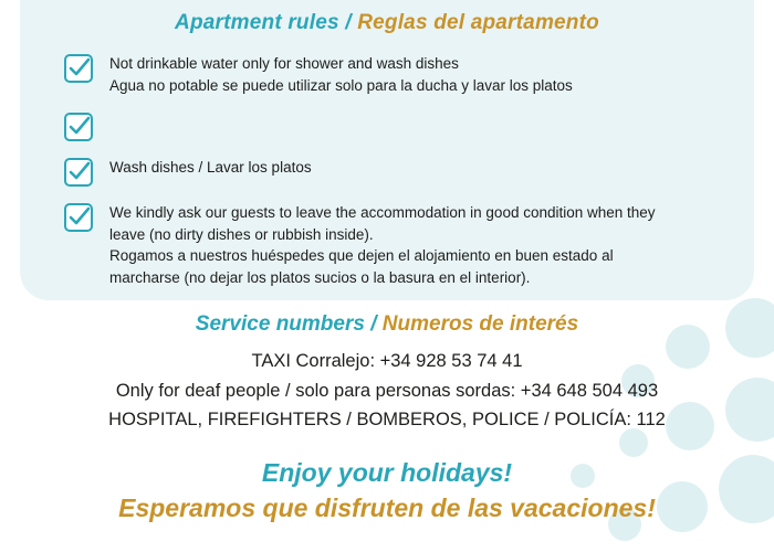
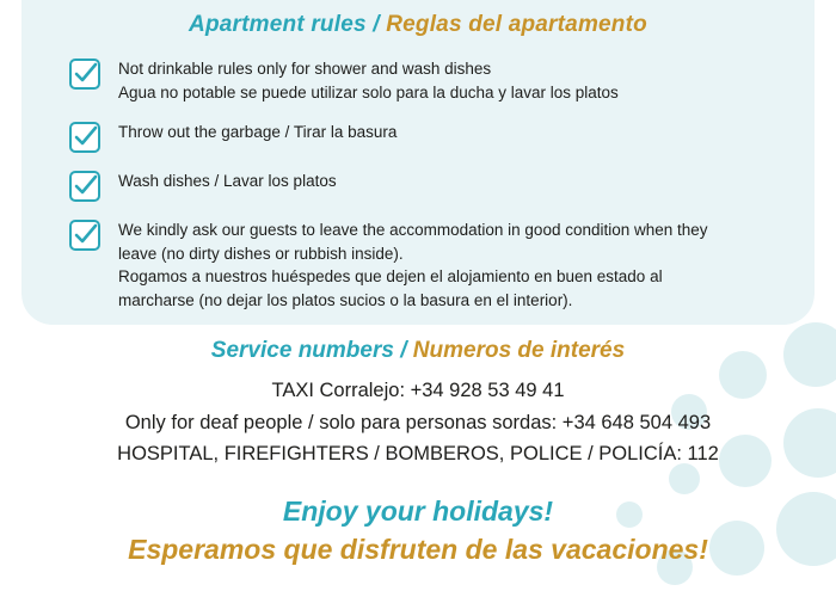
  Apartment rules / Reglas del apartamento
- Not drinkable water only for shower and wash dishes
+ Not drinkable rules only for shower and wash dishes
  Agua no potable se puede utilizar solo para la ducha y lavar los platos
+ Throw out the garbage / Tirar la basura
  Wash dishes / Lavar los platos
  We kindly ask our guests to leave the accommodation in good condition when they leave (no dirty dishes or rubbish inside).
  Rogamos a nuestros huéspedes que dejen el alojamiento en buen estado al marcharse (no dejar los platos sucios o la basura en el interior).
  Service numbers / Numeros de interés
- TAXI Corralejo: +34 928 53 74 41
+ TAXI Corralejo: +34 928 53 49 41
  Only for deaf people / solo para personas sordas: +34 648 504 493
  HOSPITAL, FIREFIGHTERS / BOMBEROS, POLICE / POLICÍA: 112
  Enjoy your holidays!
  Esperamos que disfruten de las vacaciones!
